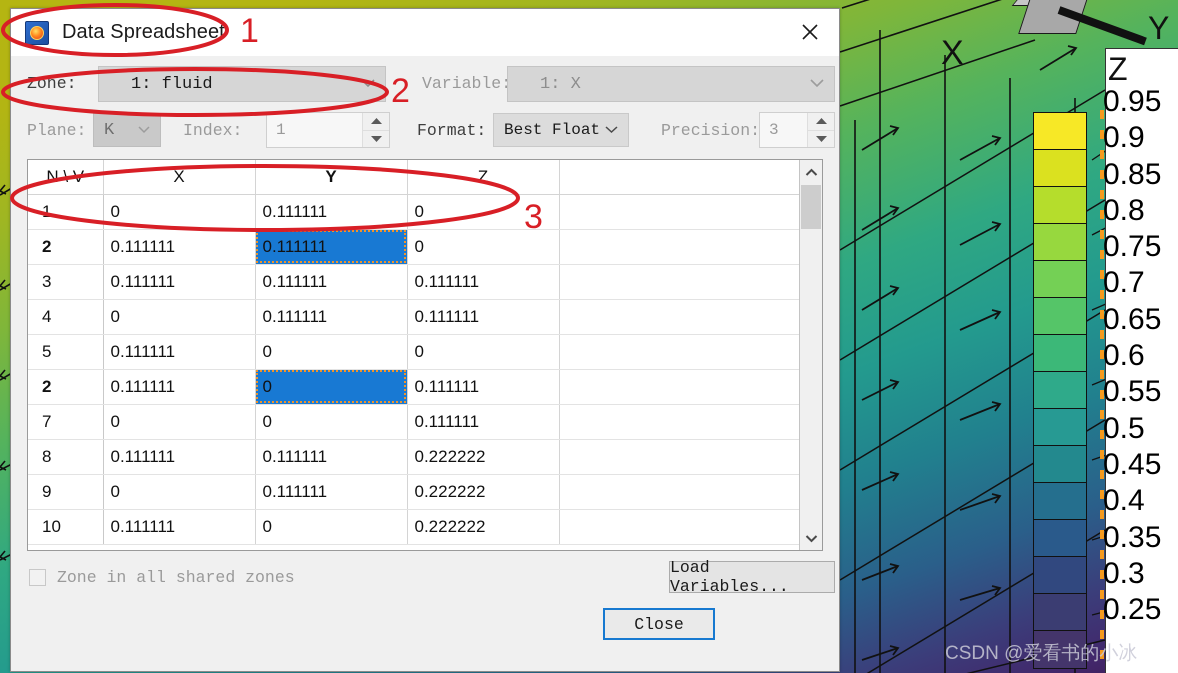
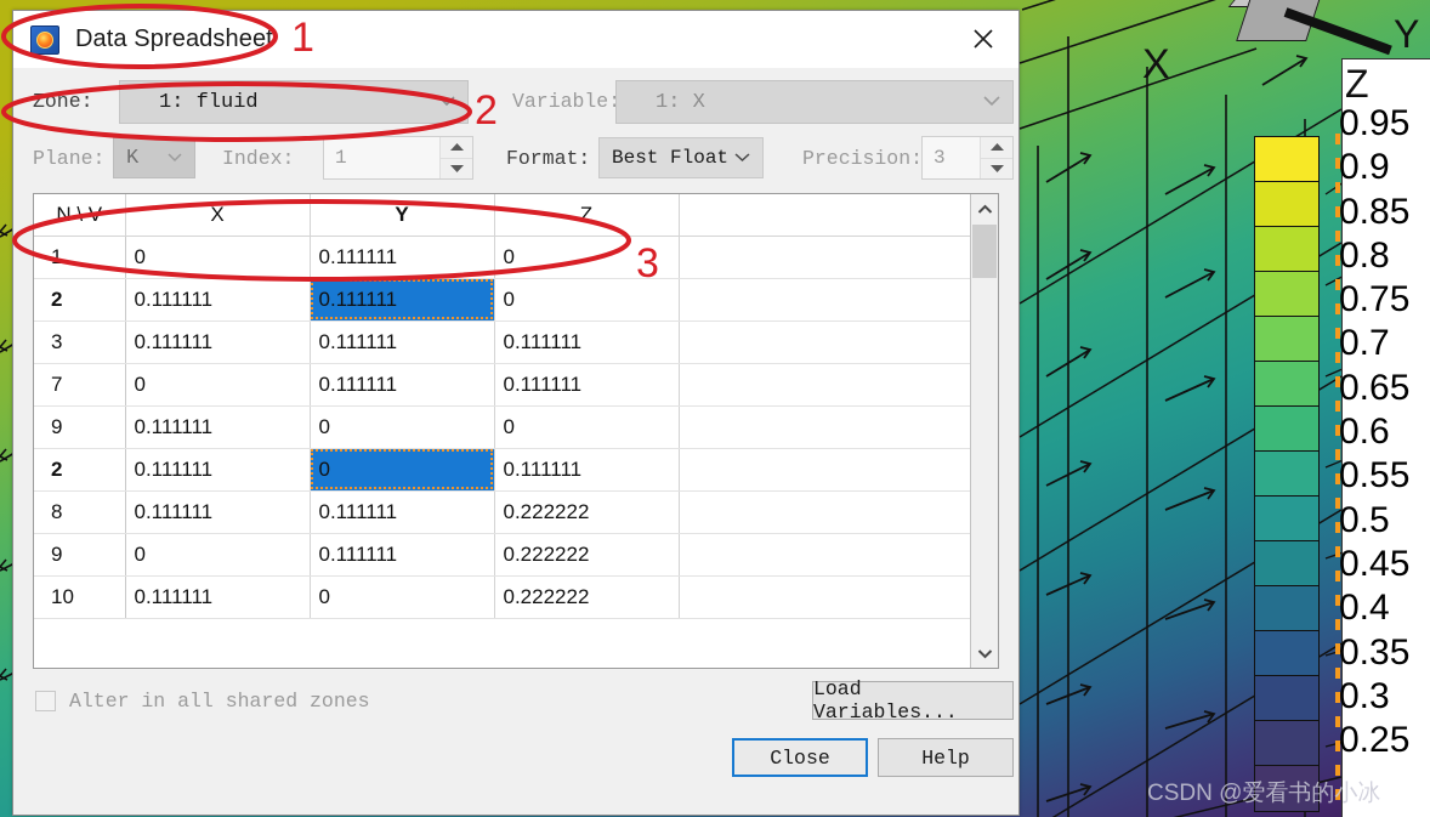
  Y
  X
  Z
  0.95
  0.9
  0.85
  0.8
  0.75
  0.7
  0.65
  0.6
  0.55
  0.5
  0.45
  0.4
  0.35
  0.3
  0.25
  CSDN @爱看书的小冰
  Data Spreadsheet
  Zone:
  1: fluid
  Variable
  1: X
  Plane:
  K
  Index:
  1
  Format:
  Best Float
  Precision:
  3
  1	0	0.111111	0
  2	0.111111	0.111111	0
  3	0.111111	0.111111	0.111111
- 4	0	0.111111	0.111111
+ 7	0	0.111111	0.111111
- 5	0.111111	0	0
+ 9	0.111111	0	0
  2	0.111111	0	0.111111
- 7	0	0	0.111111
  8	0.111111	0.111111	0.222222
  9	0	0.111111	0.222222
  10	0.111111	0	0.222222
- Zone in all shared zones
+ Alter in all shared zones
  Load Variables...
  Close
+ Help
  1
  2
  3
